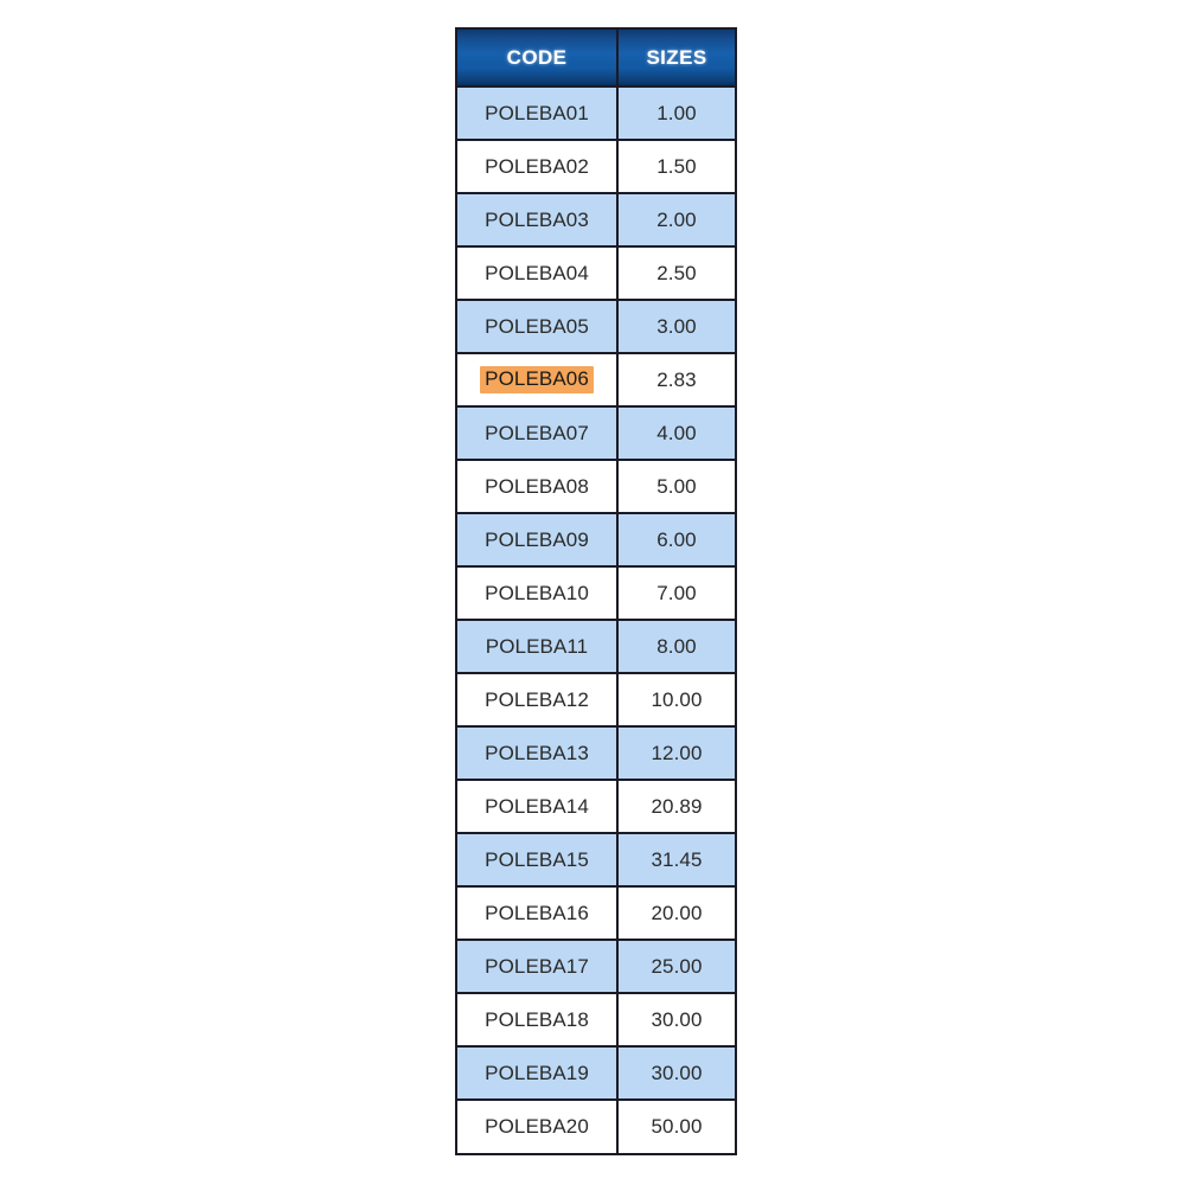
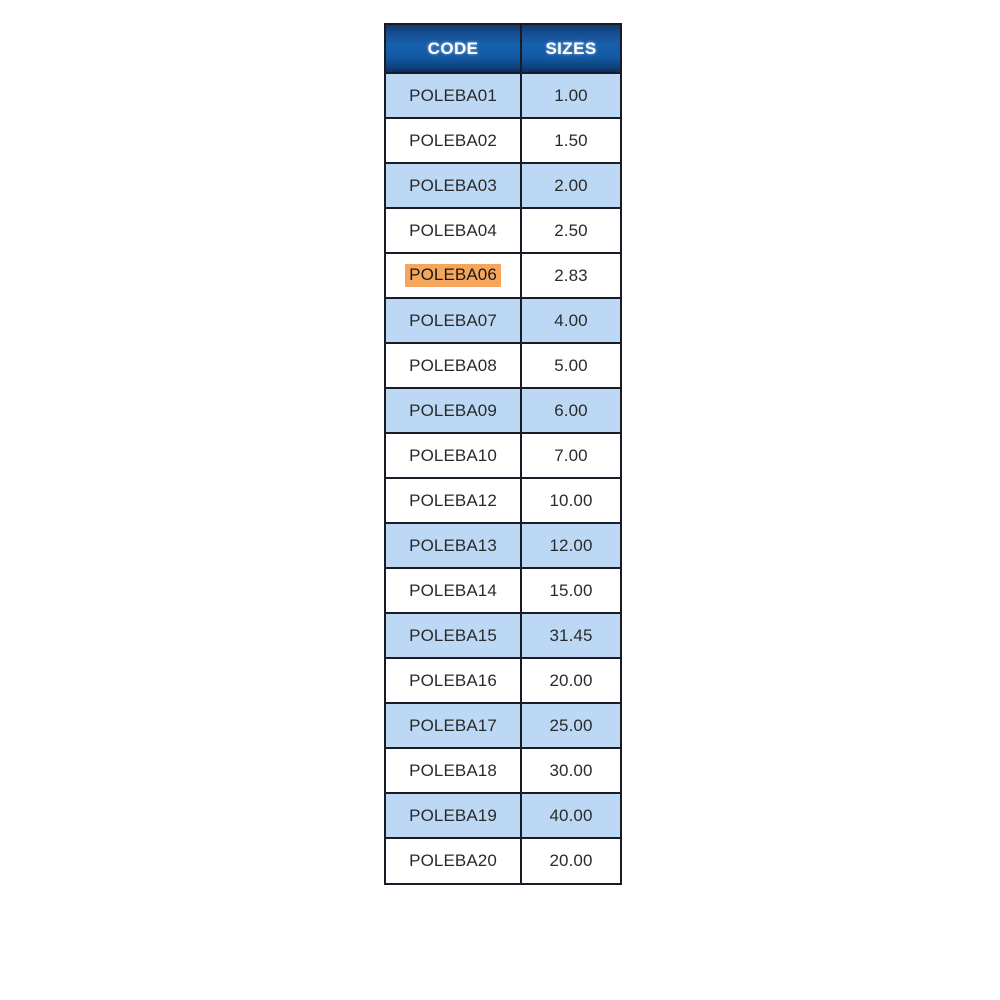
  CODE	SIZES
  POLEBA01	1.00
  POLEBA02	1.50
  POLEBA03	2.00
  POLEBA04	2.50
- POLEBA05	3.00
  POLEBA06	2.83
  POLEBA07	4.00
  POLEBA08	5.00
  POLEBA09	6.00
  POLEBA10	7.00
- POLEBA11	8.00
  POLEBA12	10.00
  POLEBA13	12.00
- POLEBA14	20.89
+ POLEBA14	15.00
  POLEBA15	31.45
  POLEBA16	20.00
  POLEBA17	25.00
  POLEBA18	30.00
- POLEBA19	30.00
+ POLEBA19	40.00
- POLEBA20	50.00
+ POLEBA20	20.00
